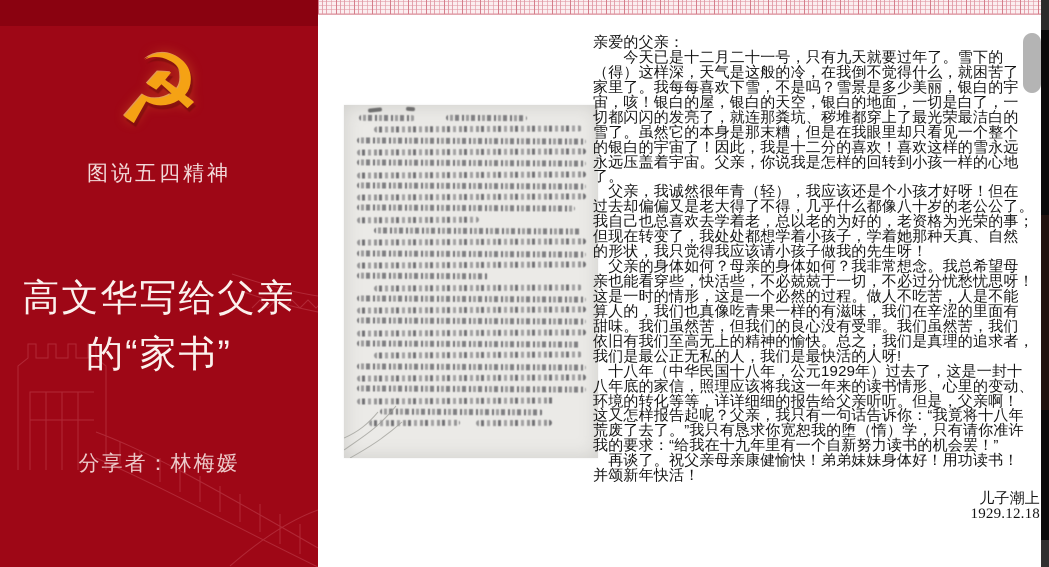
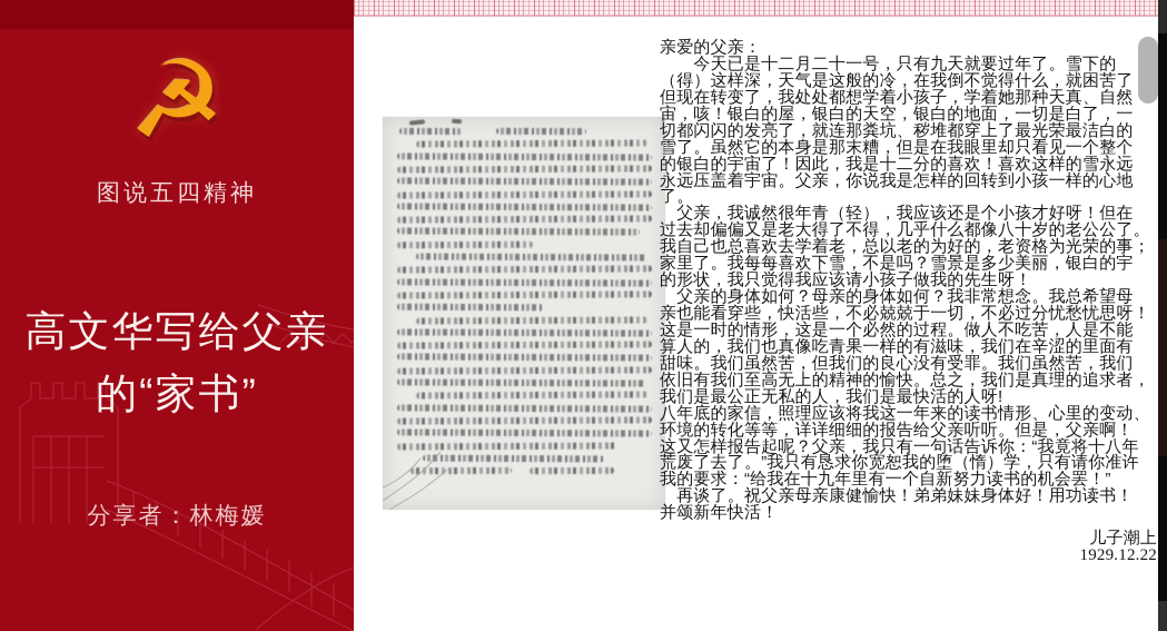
  ☭
  图说五四精神
  高文华写给父亲
  的“家书”
  分享者：林梅媛
  亲爱的父亲：
  今天已是十二月二十一号，只有九天就要过年了。雪下的
  （得）这样深，天气是这般的冷，在我倒不觉得什么，就困苦了
- 家里了。我每每喜欢下雪，不是吗？雪景是多少美丽，银白的宇
+ 但现在转变了，我处处都想学着小孩子，学着她那种天真、自然
  宙，咳！银白的屋，银白的天空，银白的地面，一切是白了，一
  切都闪闪的发亮了，就连那粪坑、秽堆都穿上了最光荣最洁白的
  雪了。虽然它的本身是那末糟，但是在我眼里却只看见一个整个
  的银白的宇宙了！因此，我是十二分的喜欢！喜欢这样的雪永远
  永远压盖着宇宙。父亲，你说我是怎样的回转到小孩一样的心地
  了。
  父亲，我诚然很年青（轻），我应该还是个小孩才好呀！但在
  过去却偏偏又是老大得了不得，几乎什么都像八十岁的老公公了。
  我自己也总喜欢去学着老，总以老的为好的，老资格为光荣的事；
- 但现在转变了，我处处都想学着小孩子，学着她那种天真、自然
+ 家里了。我每每喜欢下雪，不是吗？雪景是多少美丽，银白的宇
  的形状，我只觉得我应该请小孩子做我的先生呀！
  父亲的身体如何？母亲的身体如何？我非常想念。我总希望母
  亲也能看穿些，快活些，不必兢兢于一切，不必过分忧愁忧思呀！
  这是一时的情形，这是一个必然的过程。做人不吃苦，人是不能
  算人的，我们也真像吃青果一样的有滋味，我们在辛涩的里面有
  甜味。我们虽然苦，但我们的良心没有受罪。我们虽然苦，我们
  依旧有我们至高无上的精神的愉快。总之，我们是真理的追求者，
  我们是最公正无私的人，我们是最快活的人呀!
- 十八年（中华民国十八年，公元1929年）过去了，这是一封十
  八年底的家信，照理应该将我这一年来的读书情形、心里的变动、
  环境的转化等等，详详细细的报告给父亲听听。但是，父亲啊！
  这又怎样报告起呢？父亲，我只有一句话告诉你：“我竟将十八年
  荒废了去了。”我只有恳求你宽恕我的堕（惰）学，只有请你准许
  我的要求：“给我在十九年里有一个自新努力读书的机会罢！”
  再谈了。祝父亲母亲康健愉快！弟弟妹妹身体好！用功读书！
  并颂新年快活！
  儿子潮上
- 1929.12.18
+ 1929.12.22
